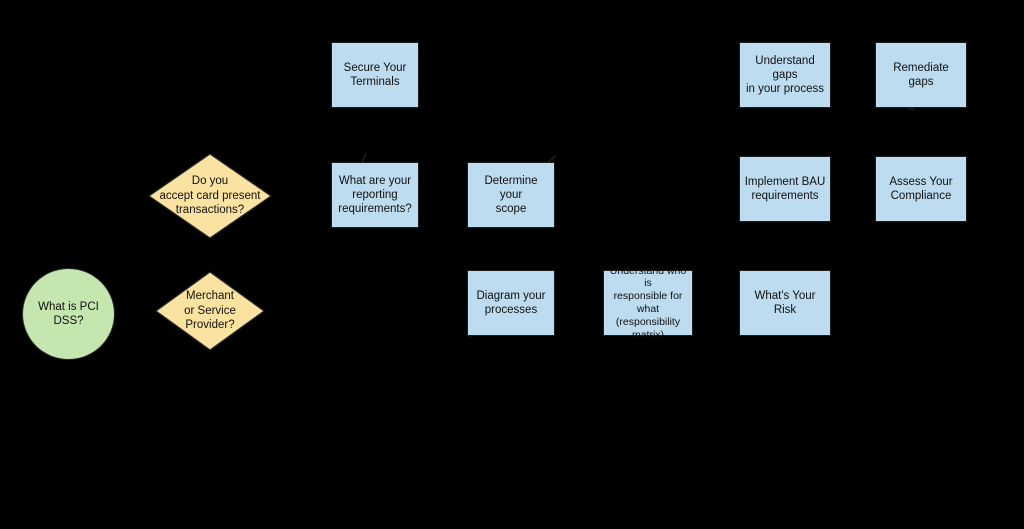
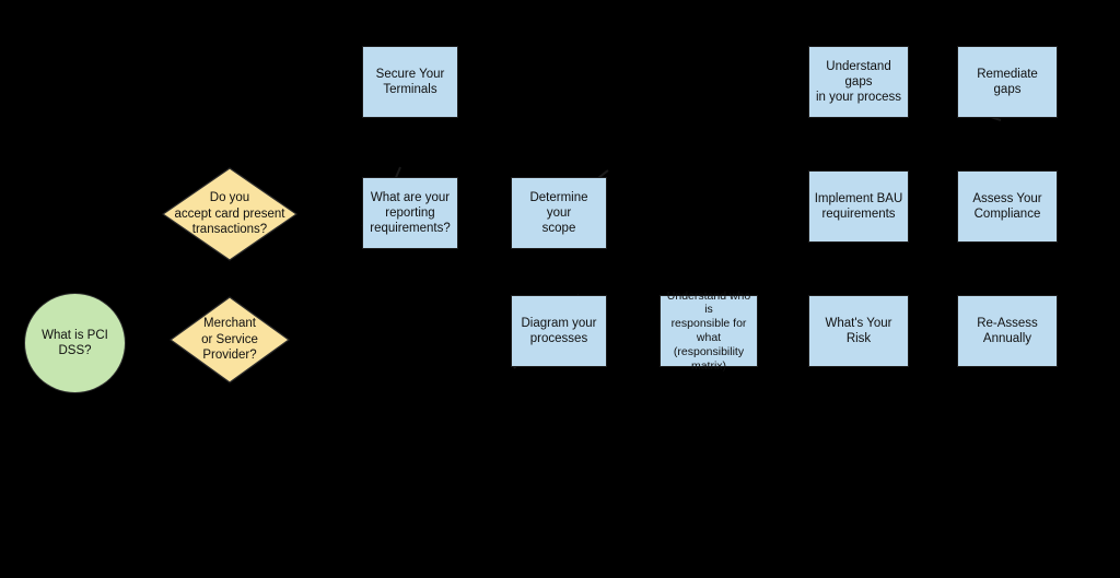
  What is PCI DSS?
  Do you
  accept card present
  transactions?
  Merchant
  or Service
  Provider?
  Secure Your
  Terminals
  What are your
  reporting
  requirements?
  Determine your
  scope
  Diagram your
  processes
  Understand who is
  responsible for
  what
  (responsibility
  matrix)
  Understand gaps
  in your process
  Implement BAU
  requirements
  What's Your Risk
  Remediate gaps
  Assess Your
  Compliance
+ Re-Assess
+ Annually
